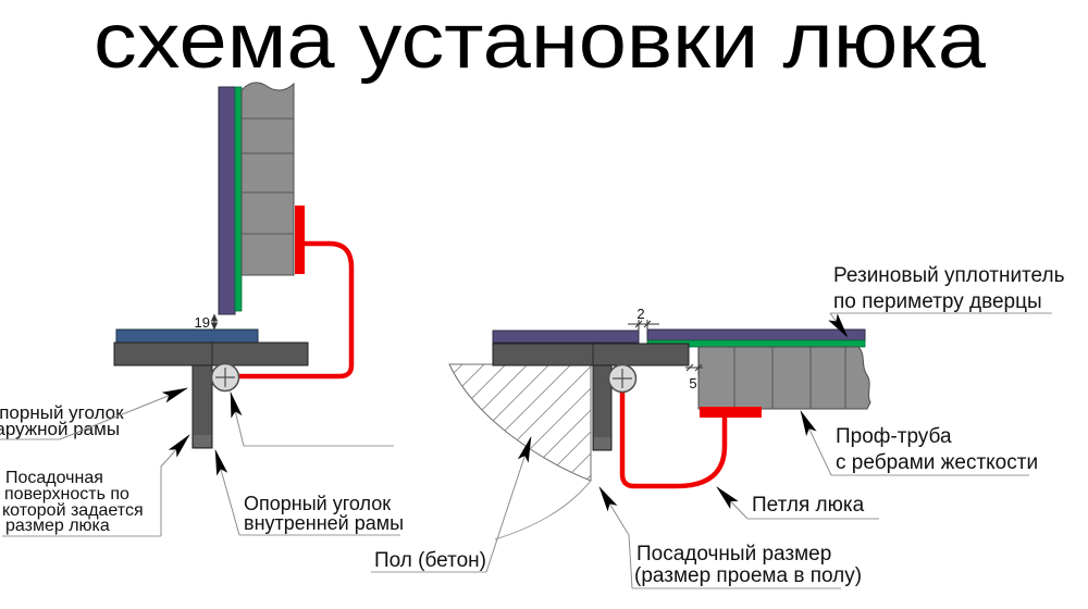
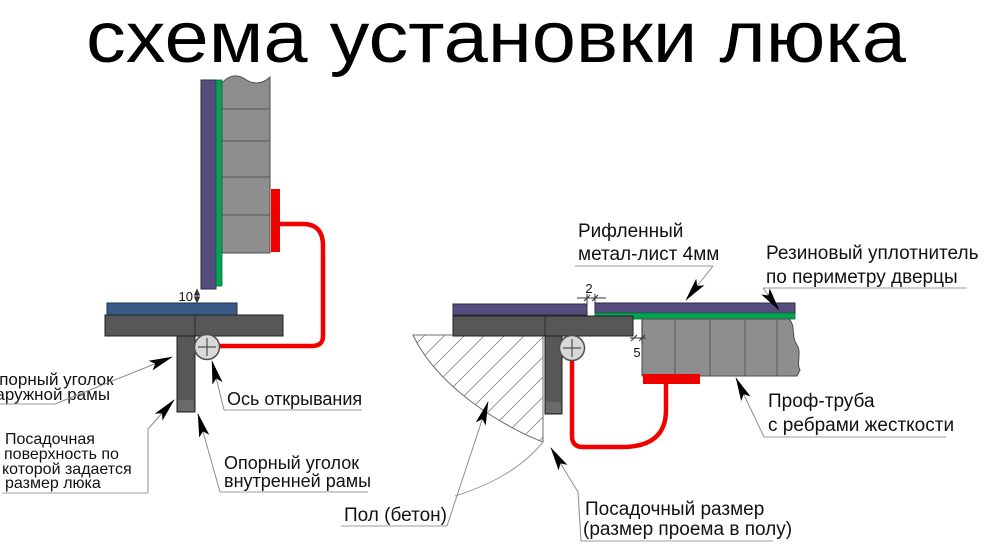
  схема установки люка
- 19
+ 10
  порный уголок аружной рамы
  Посадочная поверхность по которой задается размер люка
+ Ось открывания
  Опорный уголок внутренней рамы
  2
  5
+ Рифленный метал-лист 4мм
  Резиновый уплотнитель по периметру дверцы
  Проф-труба с ребрами жесткости
- Петля люка
  Пол (бетон)
  Посадочный размер (размер проема в полу)
